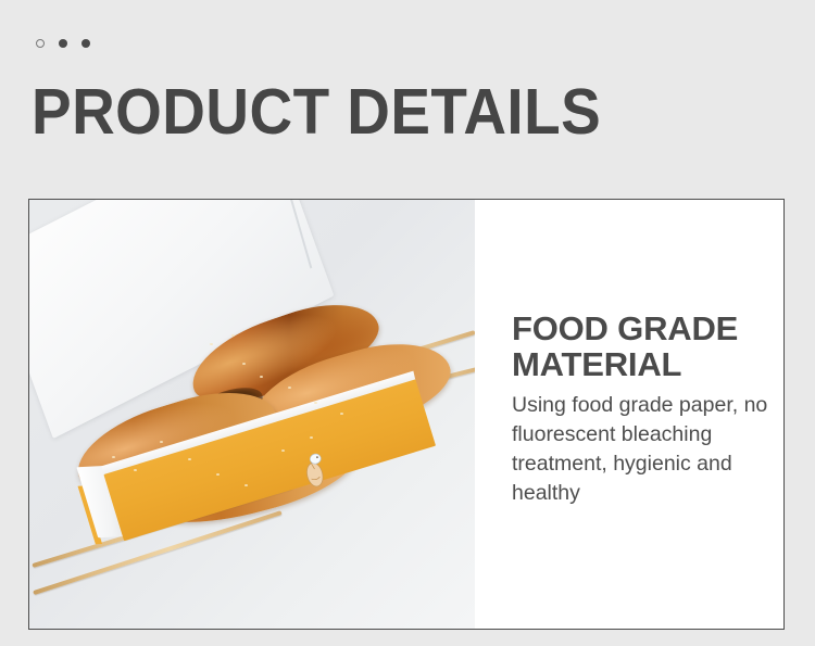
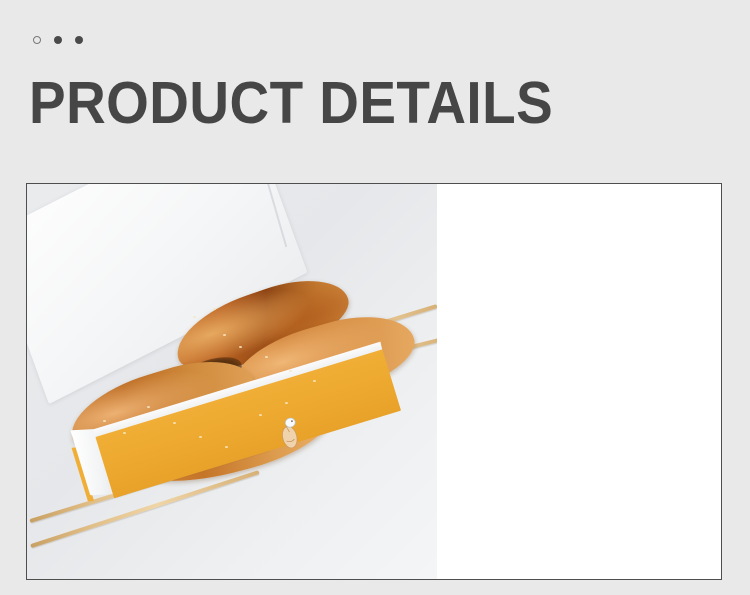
  PRODUCT DETAILS
- FOOD GRADE MATERIAL
- Using food grade paper, no fluorescent bleaching treatment, hygienic and healthy
